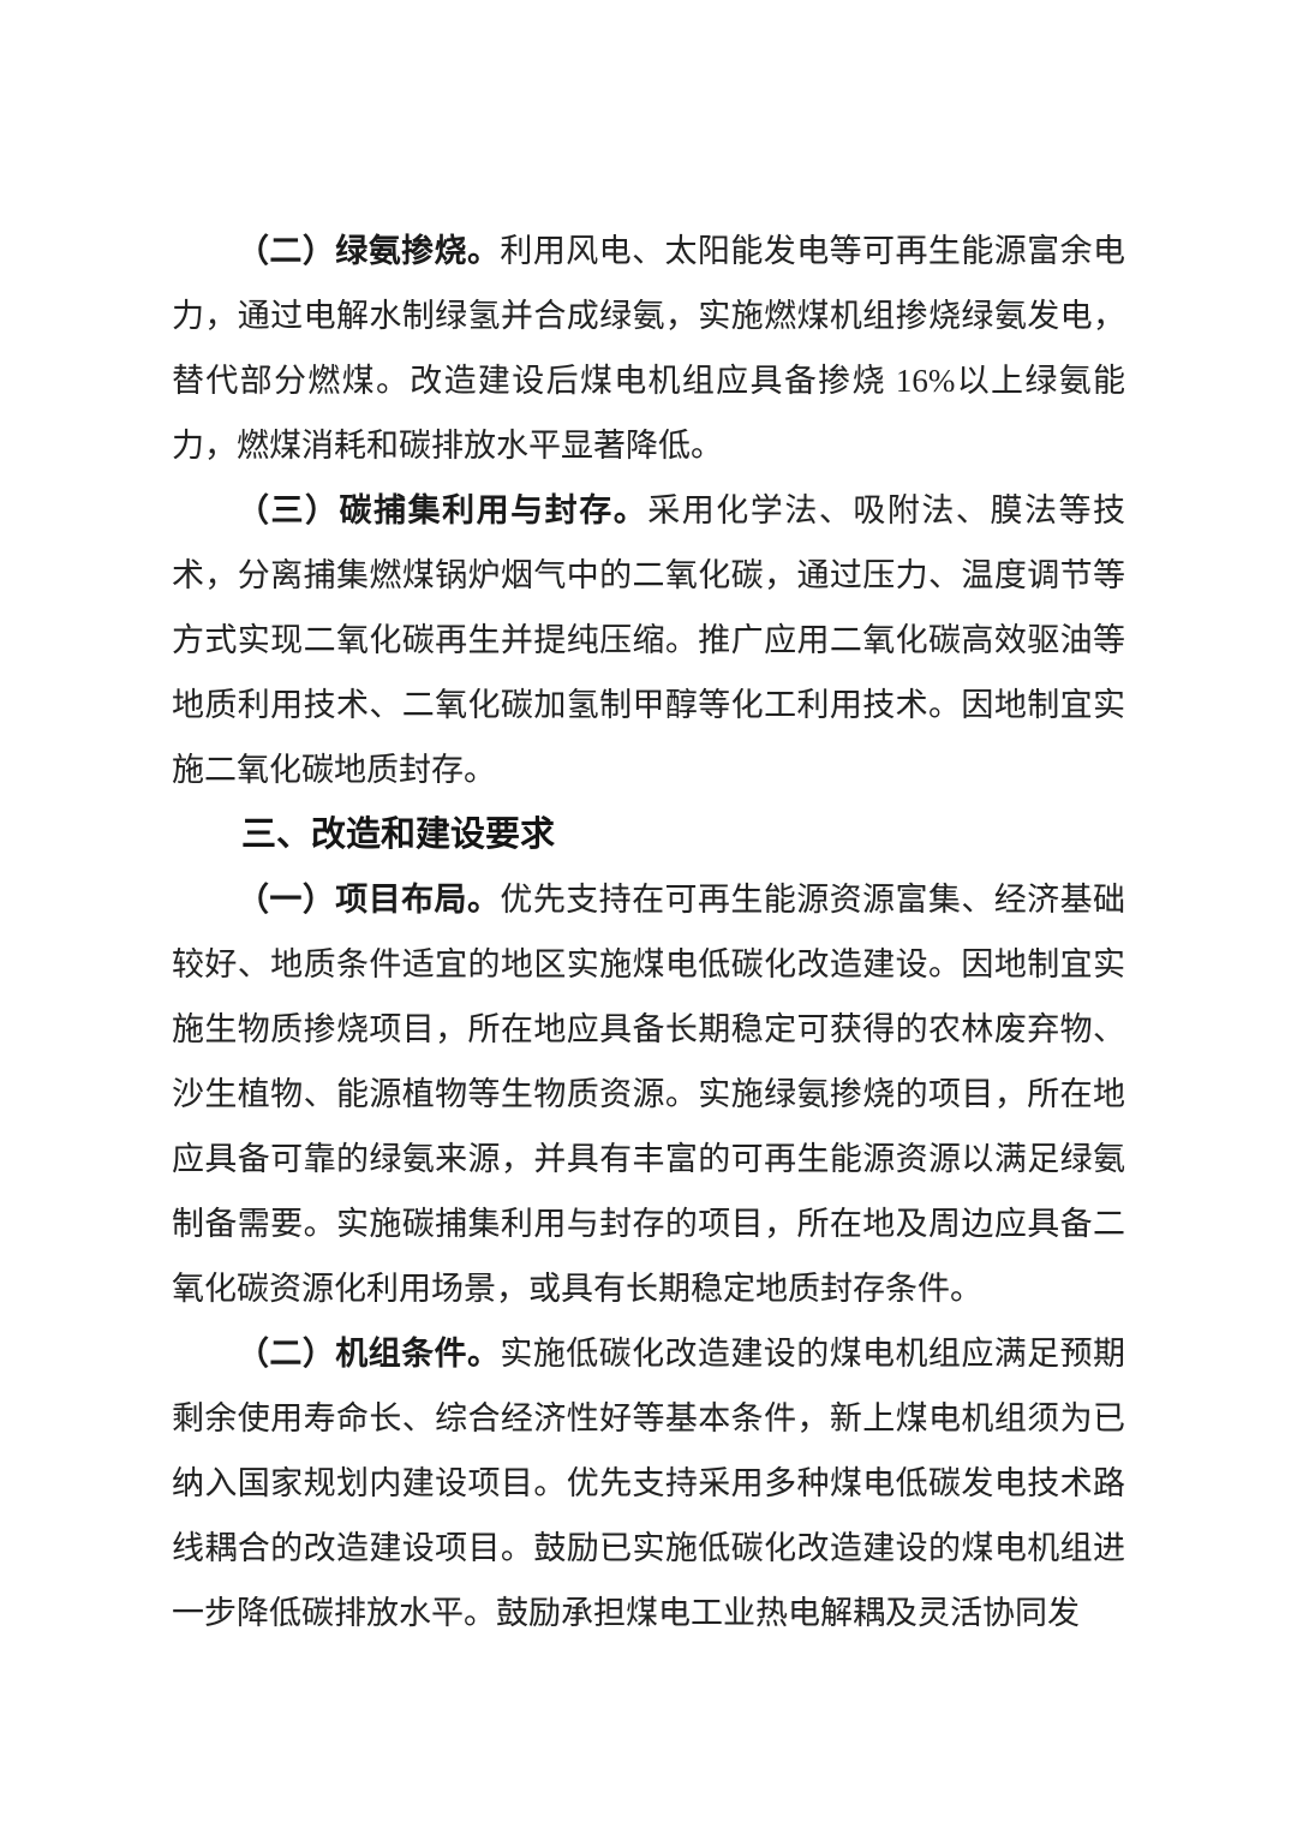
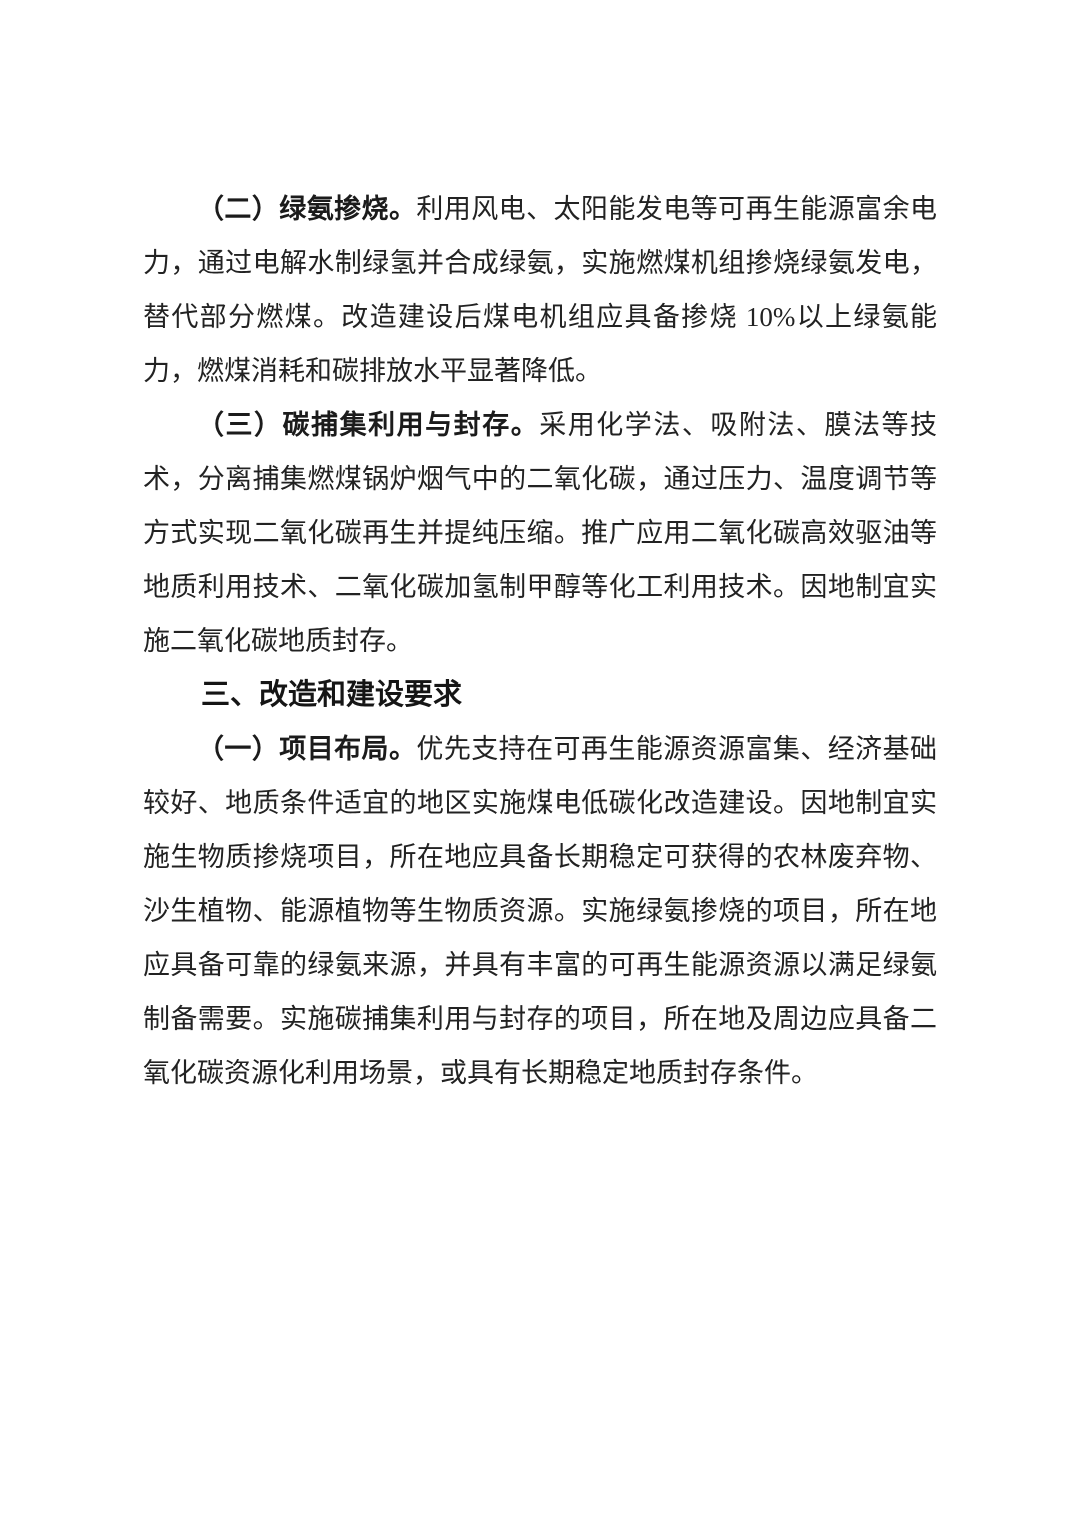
- （二）绿氨掺烧。利用风电、太阳能发电等可再生能源富余电力，通过电解水制绿氢并合成绿氨，实施燃煤机组掺烧绿氨发电，替代部分燃煤。改造建设后煤电机组应具备掺烧 16%以上绿氨能力，燃煤消耗和碳排放水平显著降低。
+ （二）绿氨掺烧。利用风电、太阳能发电等可再生能源富余电力，通过电解水制绿氢并合成绿氨，实施燃煤机组掺烧绿氨发电，替代部分燃煤。改造建设后煤电机组应具备掺烧 10%以上绿氨能力，燃煤消耗和碳排放水平显著降低。
  （三）碳捕集利用与封存。采用化学法、吸附法、膜法等技术，分离捕集燃煤锅炉烟气中的二氧化碳，通过压力、温度调节等方式实现二氧化碳再生并提纯压缩。推广应用二氧化碳高效驱油等地质利用技术、二氧化碳加氢制甲醇等化工利用技术。因地制宜实施二氧化碳地质封存。
  三、改造和建设要求
  （一）项目布局。优先支持在可再生能源资源富集、经济基础较好、地质条件适宜的地区实施煤电低碳化改造建设。因地制宜实施生物质掺烧项目，所在地应具备长期稳定可获得的农林废弃物、沙生植物、能源植物等生物质资源。实施绿氨掺烧的项目，所在地应具备可靠的绿氨来源，并具有丰富的可再生能源资源以满足绿氨制备需要。实施碳捕集利用与封存的项目，所在地及周边应具备二氧化碳资源化利用场景，或具有长期稳定地质封存条件。
- （二）机组条件。实施低碳化改造建设的煤电机组应满足预期剩余使用寿命长、综合经济性好等基本条件，新上煤电机组须为已纳入国家规划内建设项目。优先支持采用多种煤电低碳发电技术路线耦合的改造建设项目。鼓励已实施低碳化改造建设的煤电机组进一步降低碳排放水平。鼓励承担煤电工业热电解耦及灵活协同发
